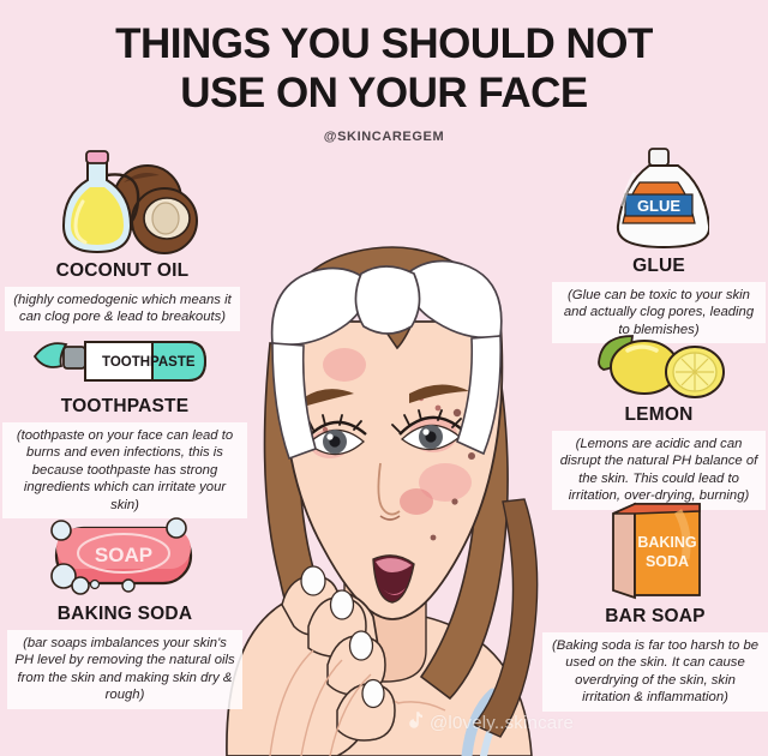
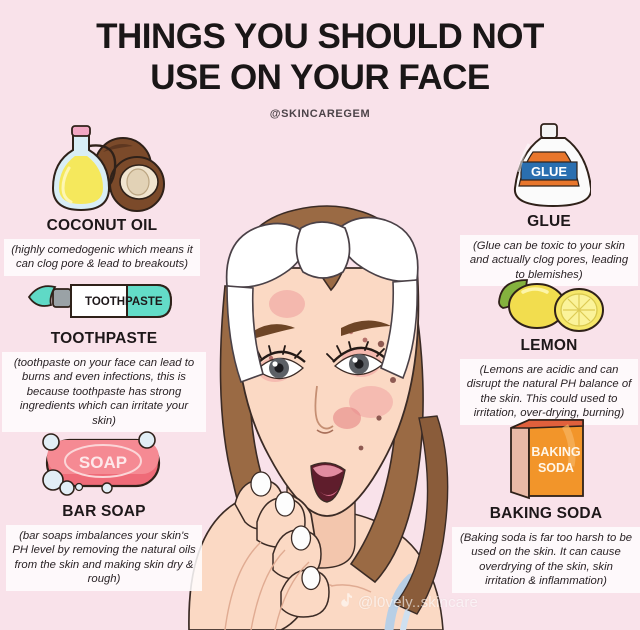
  THINGS YOU SHOULD NOT
  USE ON YOUR FACE
  @SKINCAREGEM
  COCONUT OIL
  (highly comedogenic which means it can clog pore & lead to breakouts)
  TOOTHPASTE
  TOOTHPASTE
  (toothpaste on your face can lead to burns and even infections, this is because toothpaste has strong ingredients which can irritate your skin)
  SOAP
- BAKING SODA
+ BAR SOAP
  (bar soaps imbalances your skin's PH level by removing the natural oils from the skin and making skin dry & rough)
  GLUE
  GLUE
  (Glue can be toxic to your skin and actually clog pores, leading to blemishes)
  LEMON
- (Lemons are acidic and can disrupt the natural PH balance of the skin. This could lead to irritation, over-drying, burning)
+ (Lemons are acidic and can disrupt the natural PH balance of the skin. This could used to irritation, over-drying, burning)
  BAKING
  SODA
- BAR SOAP
+ BAKING SODA
  (Baking soda is far too harsh to be used on the skin. It can cause overdrying of the skin, skin irritation & inflammation)
  @l0vely..skincare
